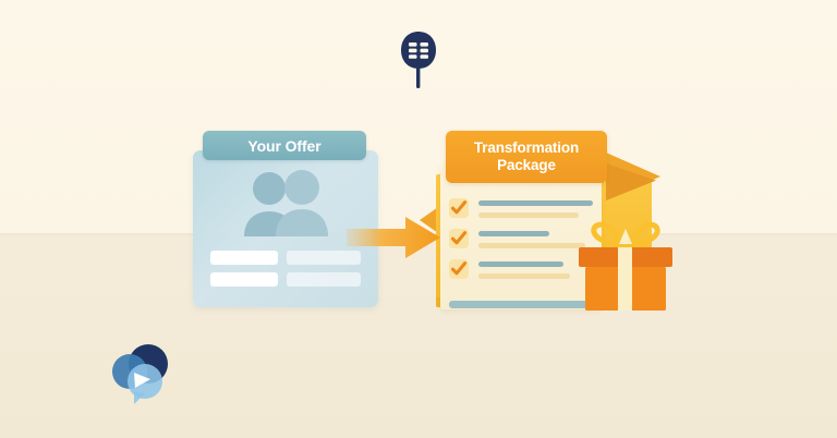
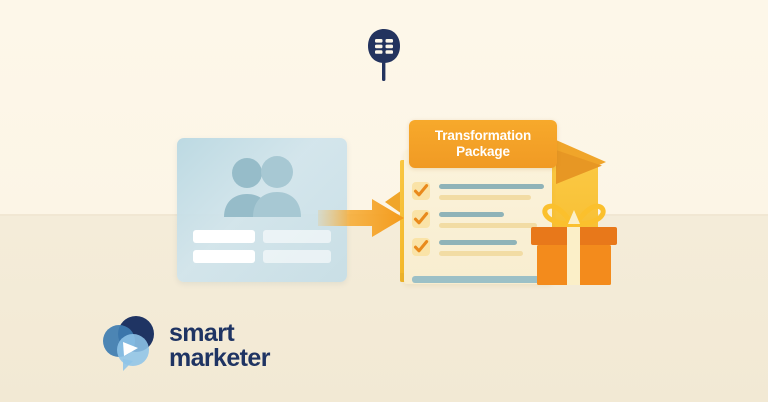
- Your Offer
  Transformation
  Package
+ smart
+ marketer
